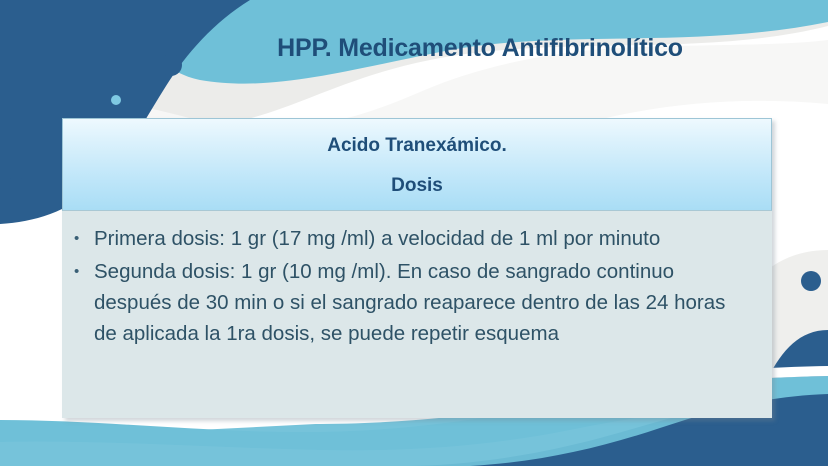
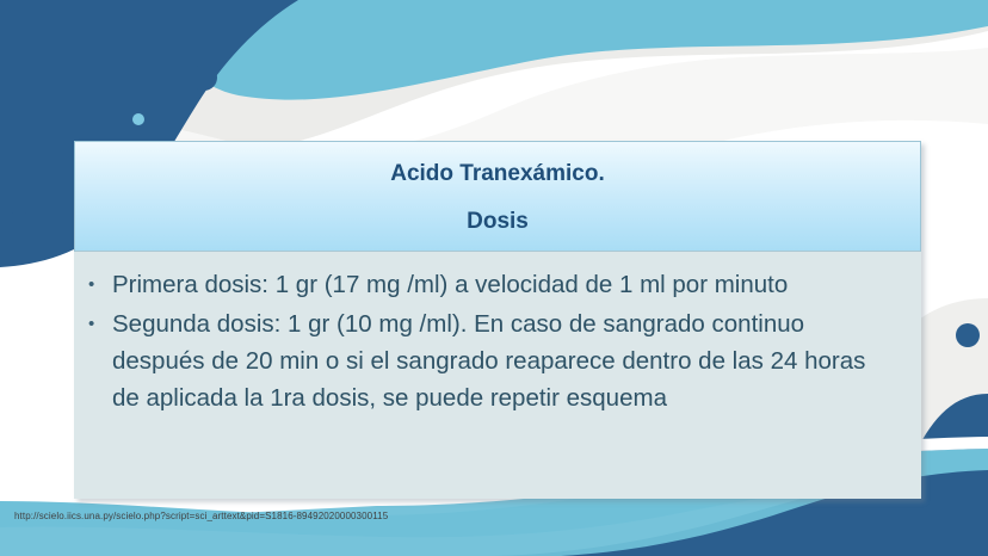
- HPP. Medicamento Antifibrinolítico
  Acido Tranexámico.
  Dosis
  •
  Primera dosis: 1 gr (17 mg /ml) a velocidad de 1 ml por minuto
  •
- Segunda dosis: 1 gr (10 mg /ml). En caso de sangrado continuo después de 30 min o si el sangrado reaparece dentro de las 24 horas de aplicada la 1ra dosis, se puede repetir esquema
+ Segunda dosis: 1 gr (10 mg /ml). En caso de sangrado continuo después de 20 min o si el sangrado reaparece dentro de las 24 horas de aplicada la 1ra dosis, se puede repetir esquema
+ http://scielo.iics.una.py/scielo.php?script=sci_arttext&pid=S1816-89492020000300115
